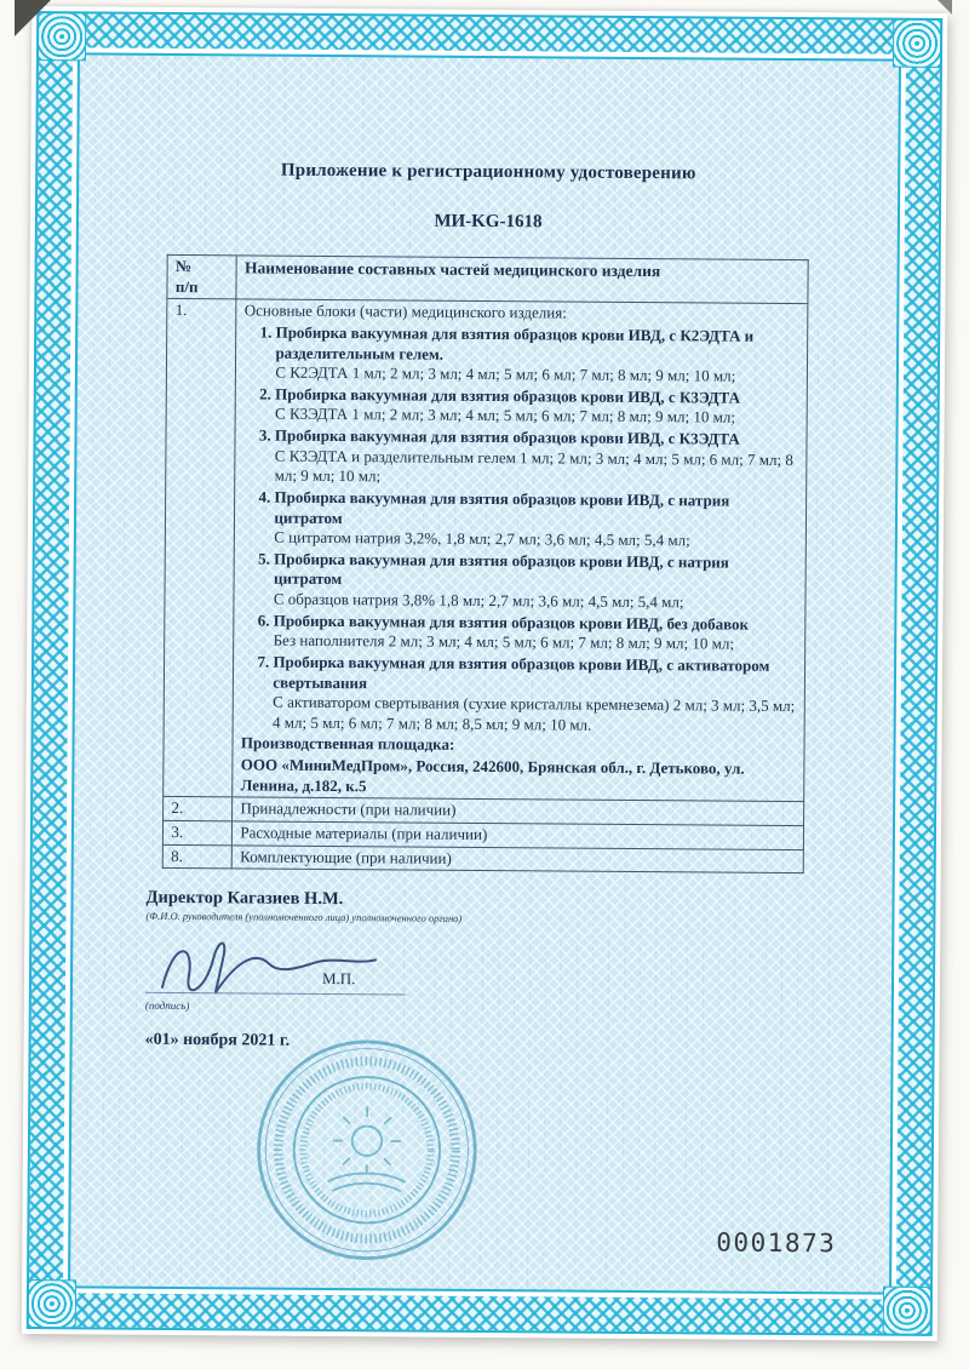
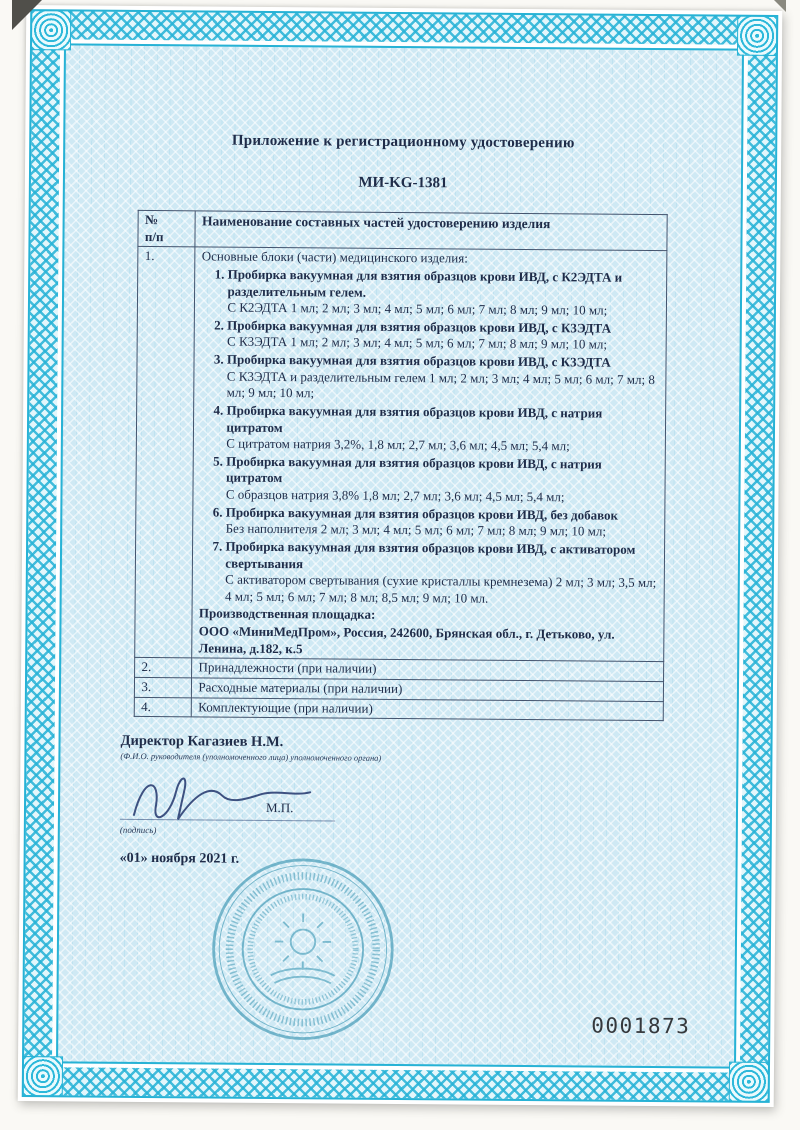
  Приложение к регистрационному удостоверению
- МИ-KG-1618
+ МИ-KG-1381
- № п/п	Наименование составных частей медицинского изделия
+ № п/п	Наименование составных частей удостоверению изделия
  1.	Основные блоки (части) медицинского изделия: Пробирка вакуумная для взятия образцов крови ИВД, с К2ЭДТА и разделительным гелем. С К2ЭДТА 1 мл; 2 мл; 3 мл; 4 мл; 5 мл; 6 мл; 7 мл; 8 мл; 9 мл; 10 мл; Пробирка вакуумная для взятия образцов крови ИВД, с К3ЭДТА С К3ЭДТА 1 мл; 2 мл; 3 мл; 4 мл; 5 мл; 6 мл; 7 мл; 8 мл; 9 мл; 10 мл; Пробирка вакуумная для взятия образцов крови ИВД, с К3ЭДТА С К3ЭДТА и разделительным гелем 1 мл; 2 мл; 3 мл; 4 мл; 5 мл; 6 мл; 7 мл; 8 мл; 9 мл; 10 мл; Пробирка вакуумная для взятия образцов крови ИВД, с натрия цитратом С цитратом натрия 3,2%, 1,8 мл; 2,7 мл; 3,6 мл; 4,5 мл; 5,4 мл; Пробирка вакуумная для взятия образцов крови ИВД, с натрия цитратом С образцов натрия 3,8% 1,8 мл; 2,7 мл; 3,6 мл; 4,5 мл; 5,4 мл; Пробирка вакуумная для взятия образцов крови ИВД, без добавок Без наполнителя 2 мл; 3 мл; 4 мл; 5 мл; 6 мл; 7 мл; 8 мл; 9 мл; 10 мл; Пробирка вакуумная для взятия образцов крови ИВД, с активатором свертывания С активатором свертывания (сухие кристаллы кремнезема) 2 мл; 3 мл; 3,5 мл; 4 мл; 5 мл; 6 мл; 7 мл; 8 мл; 8,5 мл; 9 мл; 10 мл. Производственная площадка: ООО «МиниМедПром», Россия, 242600, Брянская обл., г. Детьково, ул. Ленина, д.182, к.5
  2.	Принадлежности (при наличии)
  3.	Расходные материалы (при наличии)
- 8.	Комплектующие (при наличии)
+ 4.	Комплектующие (при наличии)
  Директор Кагазиев Н.М.
  (Ф.И.О. руководителя (уполномоченного лица) уполномоченного органа)
  М.П.
  (подпись)
  «01» ноября 2021 г.
  0001873
